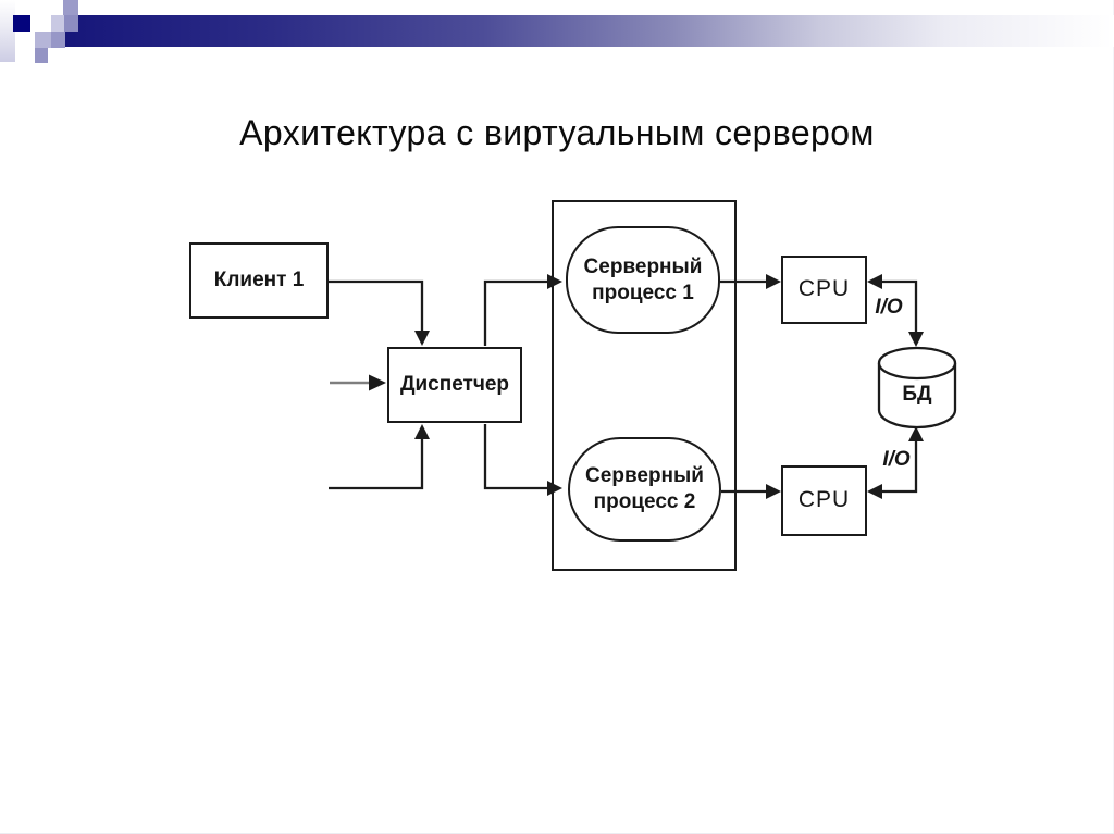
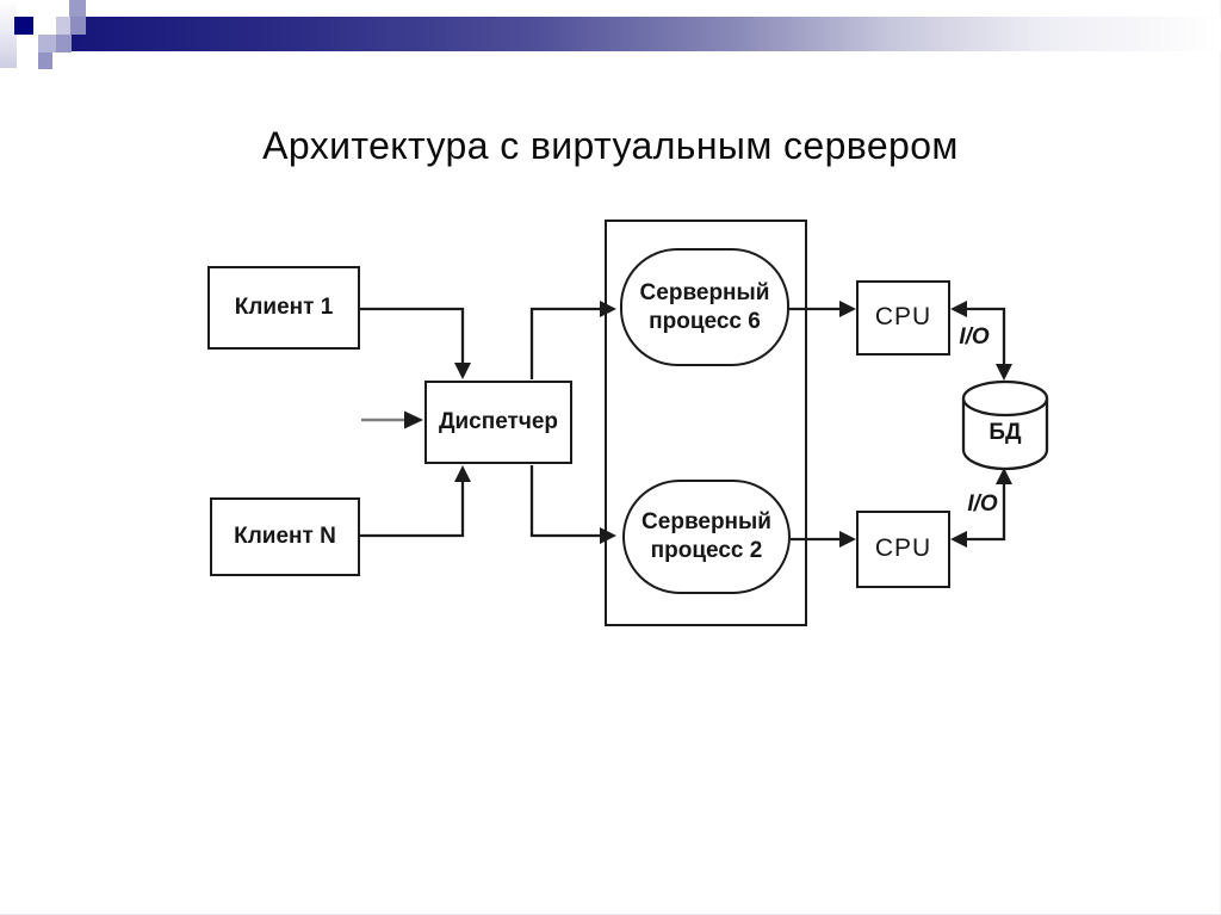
  Архитектура с виртуальным сервером
  Клиент 1
+ Клиент N
  Диспетчер
- Серверный процесс 1
+ Серверный процесс 6
  Серверный процесс 2
  CPU
  CPU
  I/O
  I/O
  БД
